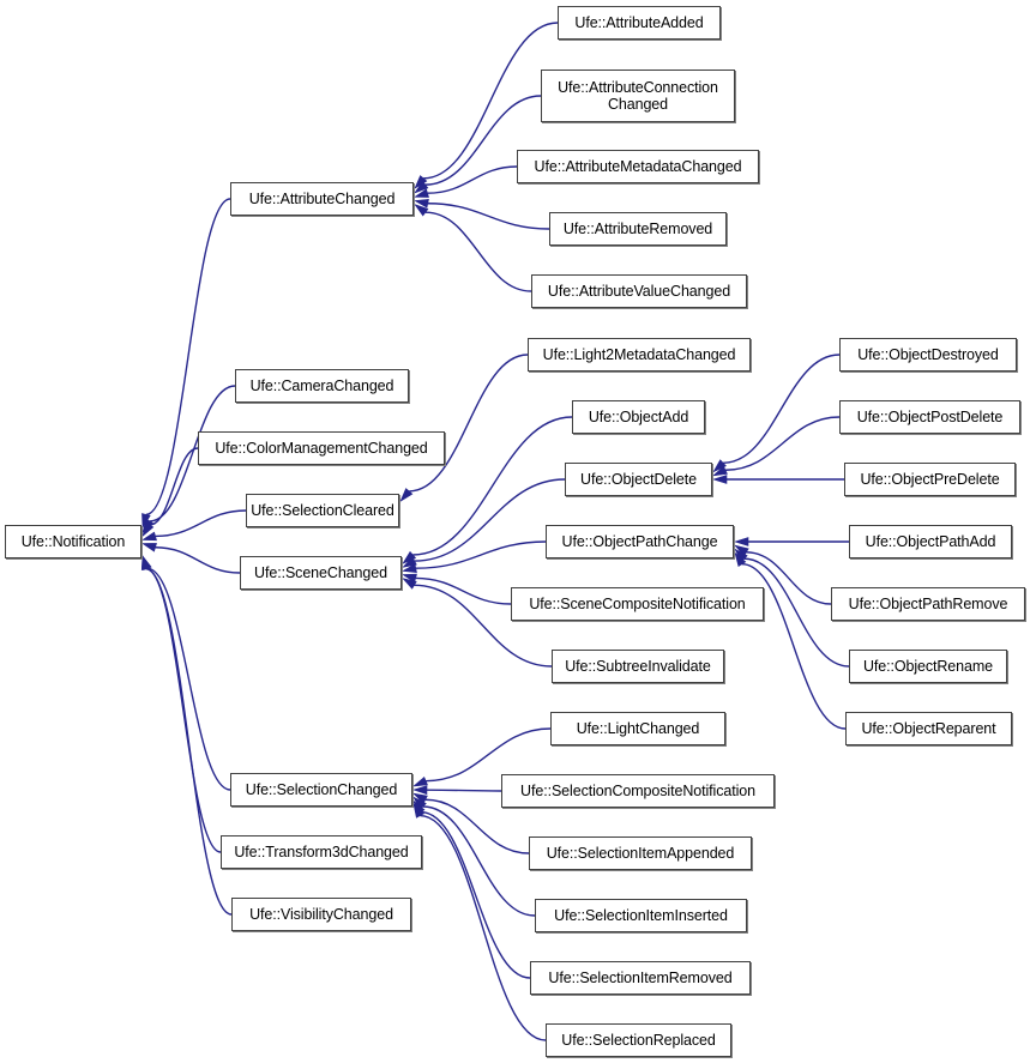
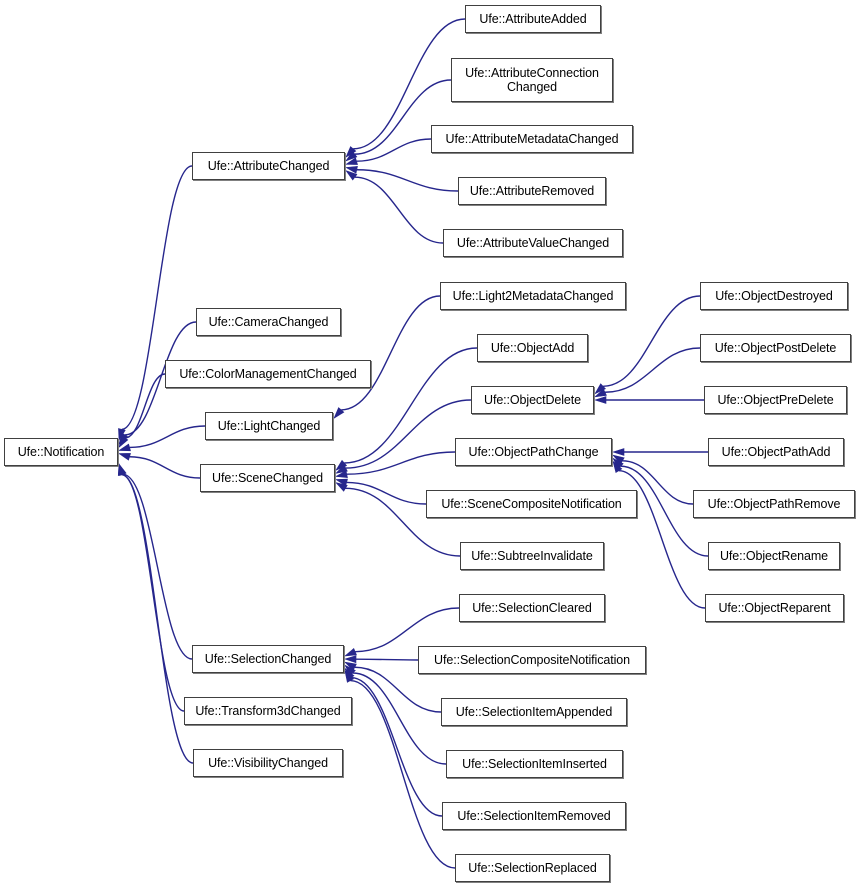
  Ufe::AttributeAdded
  Ufe::AttributeConnection
  Changed
  Ufe::AttributeMetadataChanged
  Ufe::AttributeRemoved
  Ufe::AttributeValueChanged
  Ufe::AttributeChanged
  Ufe::CameraChanged
  Ufe::ColorManagementChanged
- Ufe::SelectionCleared
+ Ufe::LightChanged
  Ufe::Notification
  Ufe::SceneChanged
  Ufe::SelectionChanged
  Ufe::Transform3dChanged
  Ufe::VisibilityChanged
  Ufe::Light2MetadataChanged
  Ufe::ObjectAdd
  Ufe::ObjectDelete
  Ufe::ObjectPathChange
  Ufe::SceneCompositeNotification
  Ufe::SubtreeInvalidate
  Ufe::ObjectDestroyed
  Ufe::ObjectPostDelete
  Ufe::ObjectPreDelete
  Ufe::ObjectPathAdd
  Ufe::ObjectPathRemove
  Ufe::ObjectRename
  Ufe::ObjectReparent
- Ufe::LightChanged
+ Ufe::SelectionCleared
  Ufe::SelectionCompositeNotification
  Ufe::SelectionItemAppended
  Ufe::SelectionItemInserted
  Ufe::SelectionItemRemoved
  Ufe::SelectionReplaced
